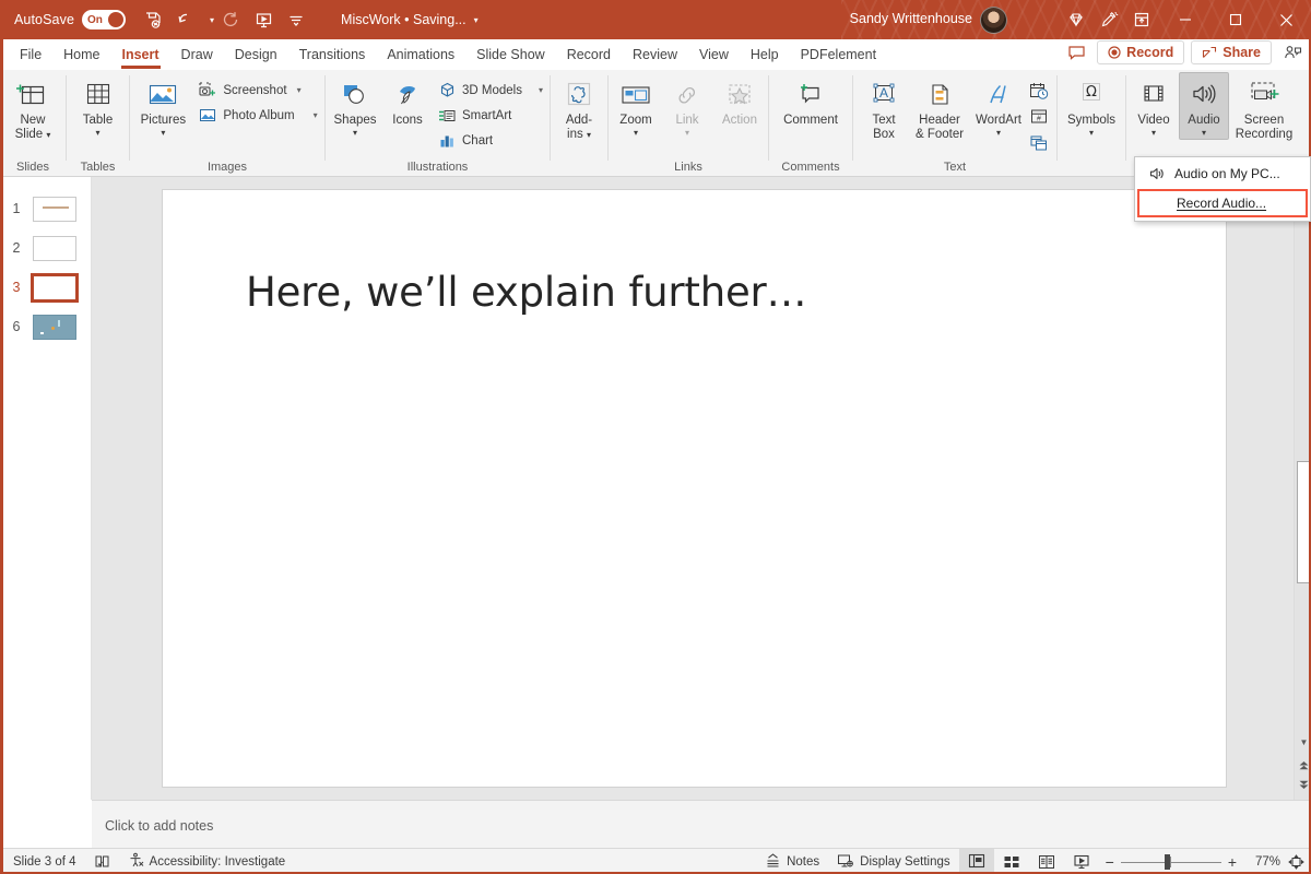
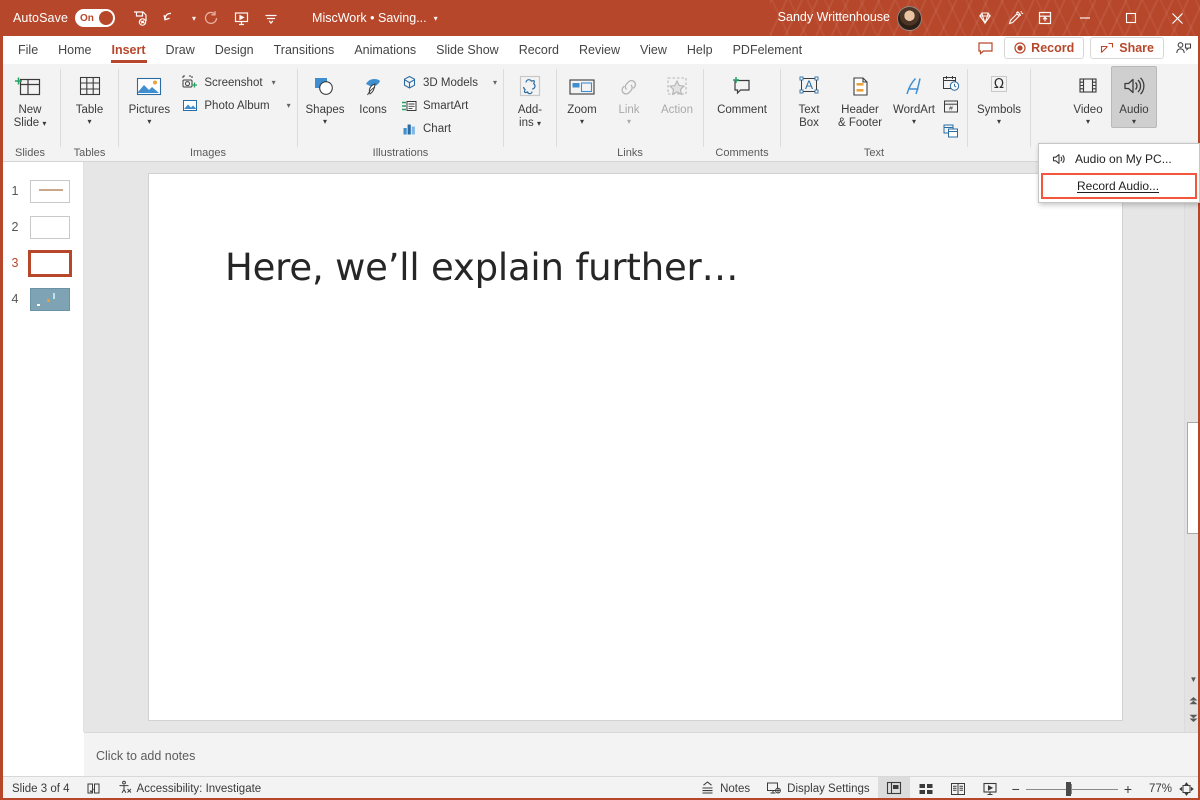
  AutoSave
  On
  ▾
  MiscWork • Saving...
  ▾
  Sandy Writtenhouse
  File
  Home
  Insert
  Draw
  Design
  Transitions
  Animations
  Slide Show
  Record
  Review
  View
  Help
  PDFelement
  Record
  Share
  New
  Slide ▾
  Slides
  Table
  ▾
  Tables
  Pictures
  ▾
  Screenshot
  ▾
  Photo Album
  ▾
  Images
  Shapes
  ▾
  Icons
  3D Models
  ▾
  SmartArt
  Chart
  Illustrations
  Add-
  ins ▾
  Zoom
  ▾
  Link
  ▾
  Action
  Links
  Comment
  Comments
  A
  Text
  Box
  Header
  & Footer
  WordArt
  ▾
  Text
  Ω
  Symbols
  ▾
  Video
  ▾
  Audio
  ▾
- Screen
- Recording
  Audio on My PC...
  Record Audio...
  1
  2
  3
- 6
+ 4
  Here, we’ll explain further…
  ▼
  Click to add notes
  Slide 3 of 4
  Accessibility: Investigate
  Notes
  Display Settings
  −
  +
  77%
